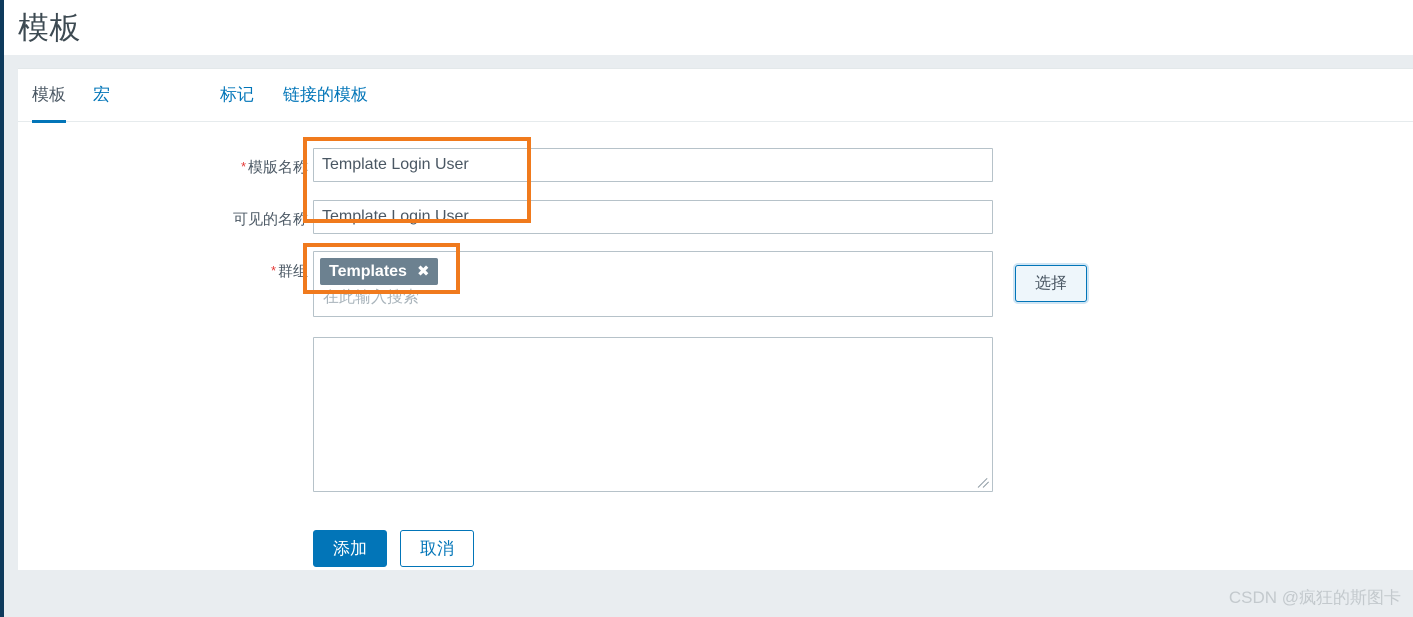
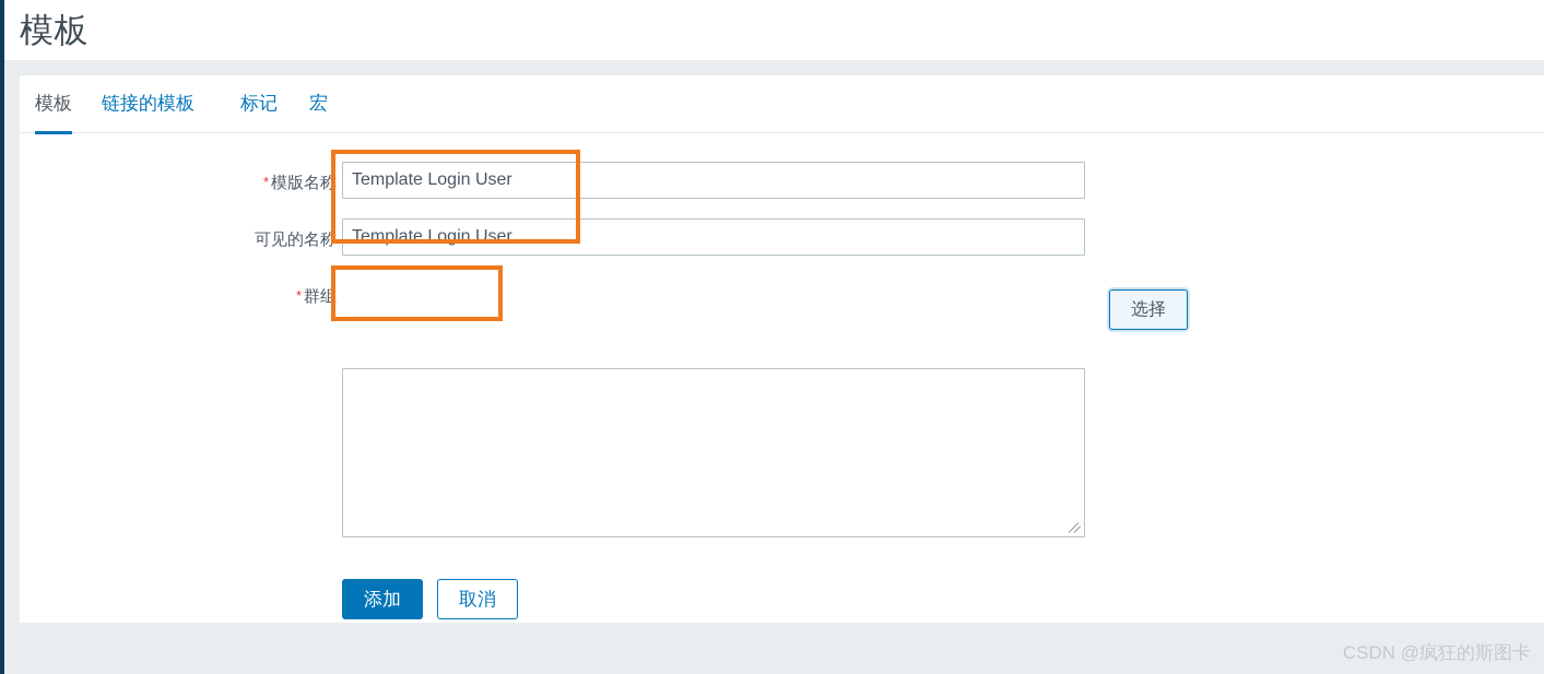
  模板
  模板
- 宏
+ 链接的模板
  标记
- 链接的模板
+ 宏
  * 模版名称
  Template Login User
  可见的名称
  Template Login User
  * 群组
- Templates
- ✖
- 在此输入搜索
  选择
  添加
  取消
  CSDN @疯狂的斯图卡
